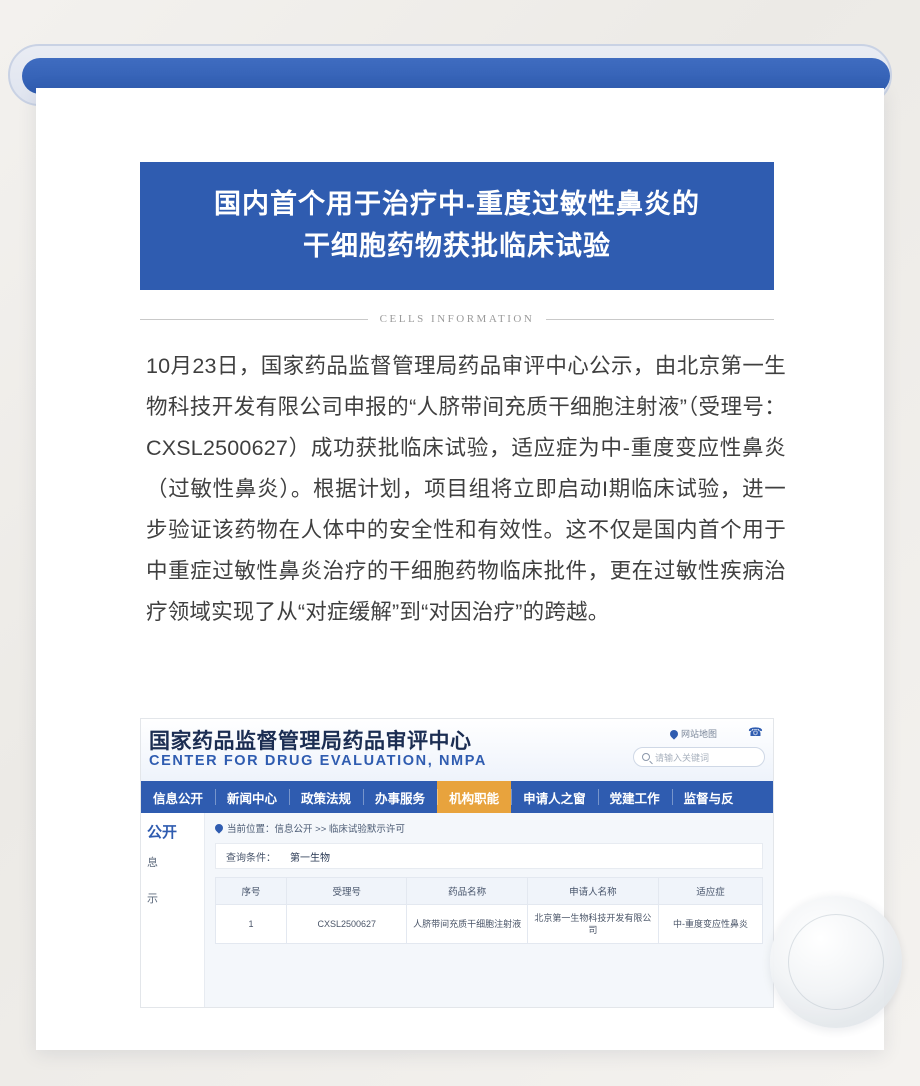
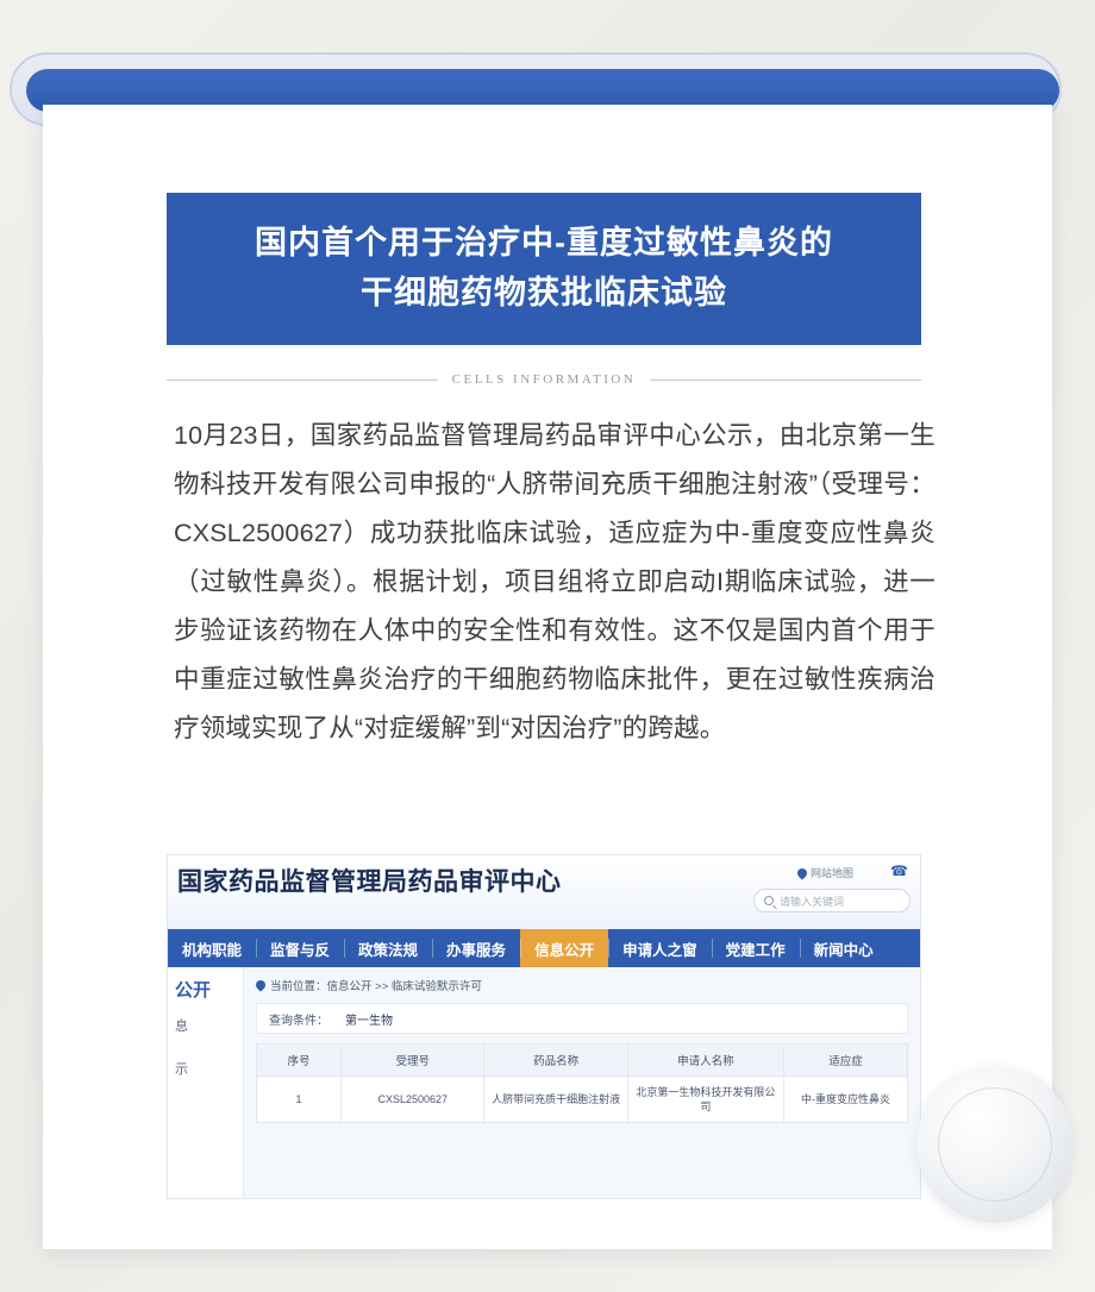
  国内首个用于治疗中-重度过敏性鼻炎的
  干细胞药物获批临床试验
  CELLS INFORMATION
  10月23日，国家药品监督管理局药品审评中心公示，由北京第一生物科技开发有限公司申报的“人脐带间充质干细胞注射液”（受理号：CXSL2500627）成功获批临床试验，适应症为中-重度变应性鼻炎（过敏性鼻炎）。根据计划，项目组将立即启动I期临床试验，进一步验证该药物在人体中的安全性和有效性。这不仅是国内首个用于中重症过敏性鼻炎治疗的干细胞药物临床批件，更在过敏性疾病治疗领域实现了从“对症缓解”到“对因治疗”的跨越。
  国家药品监督管理局药品审评中心
- CENTER FOR DRUG EVALUATION, NMPA
  网站地图
  ☎
  请输入关键词
- 信息公开
+ 机构职能
- 新闻中心
+ 监督与反
  政策法规
  办事服务
- 机构职能
+ 信息公开
  申请人之窗
  党建工作
- 监督与反
+ 新闻中心
  公开
  息
  示
  当前位置：信息公开 >> 临床试验默示许可
  查询条件：
  第一生物
  序号	受理号	药品名称	申请人名称	适应症
  1	CXSL2500627	人脐带间充质干细胞注射液	北京第一生物科技开发有限公司	中-重度变应性鼻炎
